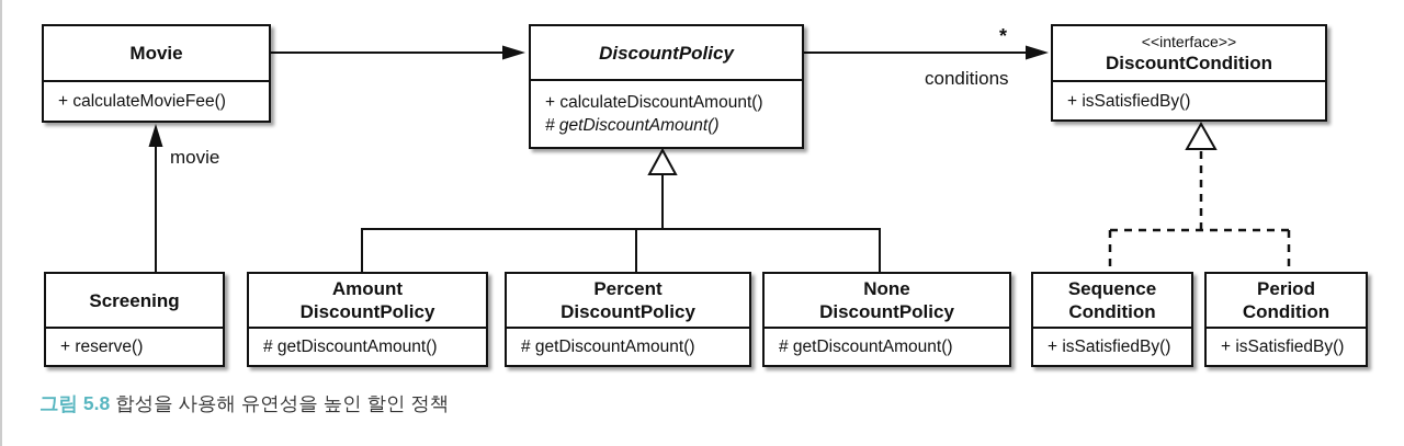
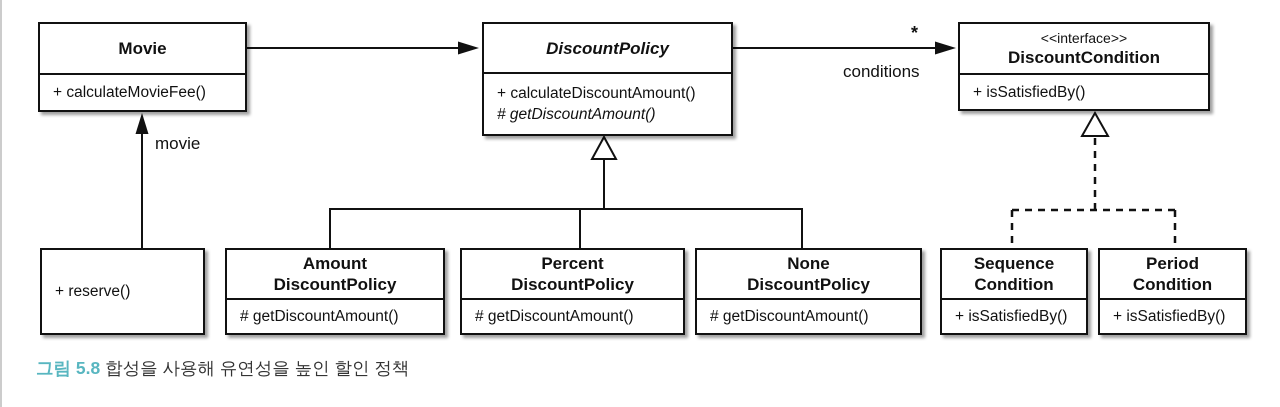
  Movie
  + calculateMovieFee()
  DiscountPolicy
  + calculateDiscountAmount()
  # getDiscountAmount()
  <<interface>>
  DiscountCondition
  + isSatisfiedBy()
- Screening
  + reserve()
  Amount
  DiscountPolicy
  # getDiscountAmount()
  Percent
  DiscountPolicy
  # getDiscountAmount()
  None
  DiscountPolicy
  # getDiscountAmount()
  Sequence
  Condition
  + isSatisfiedBy()
  Period
  Condition
  + isSatisfiedBy()
  conditions
  *
  movie
  그림 5.8 합성을 사용해 유연성을 높인 할인 정책
